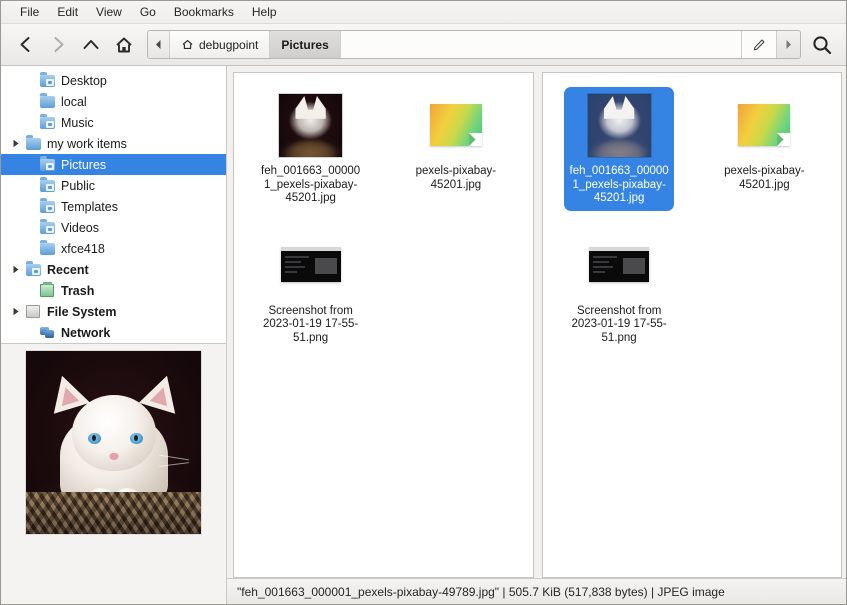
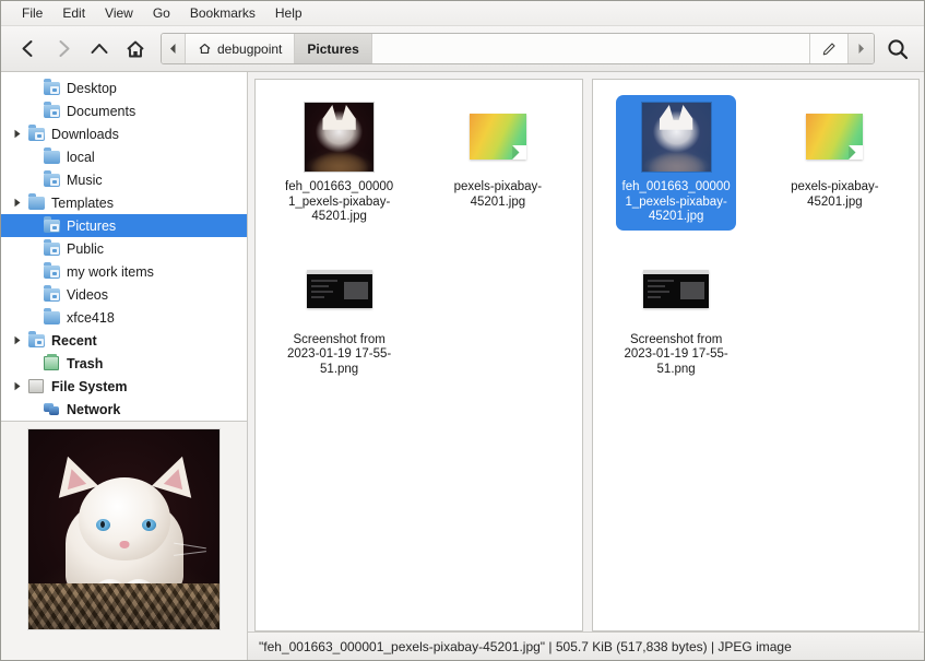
  File
  Edit
  View
  Go
  Bookmarks
  Help
  debugpoint
  Pictures
  Desktop
+ Documents
+ Downloads
  local
  Music
- my work items
+ Templates
  Pictures
  Public
- Templates
+ my work items
  Videos
  xfce418
  Recent
  Trash
  File System
  Network
  feh_001663_000001_pexels-pixabay-45201.jpg
  pexels-pixabay-45201.jpg
  Screenshot from 2023-01-19 17-55-51.png
  feh_001663_000001_pexels-pixabay-45201.jpg
  pexels-pixabay-45201.jpg
  Screenshot from 2023-01-19 17-55-51.png
- "feh_001663_000001_pexels-pixabay-49789.jpg" | 505.7 KiB (517,838 bytes) | JPEG image
+ "feh_001663_000001_pexels-pixabay-45201.jpg" | 505.7 KiB (517,838 bytes) | JPEG image
